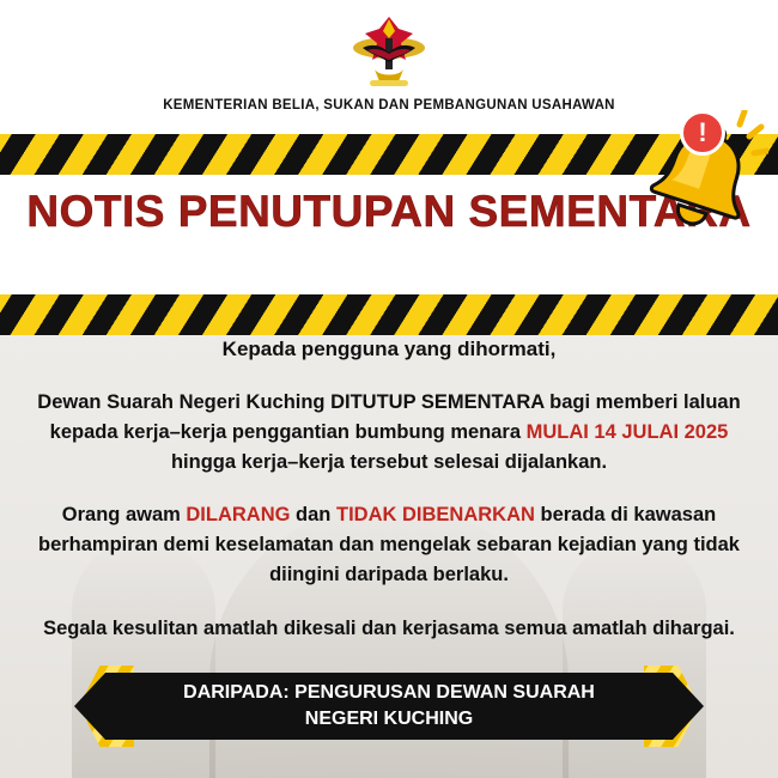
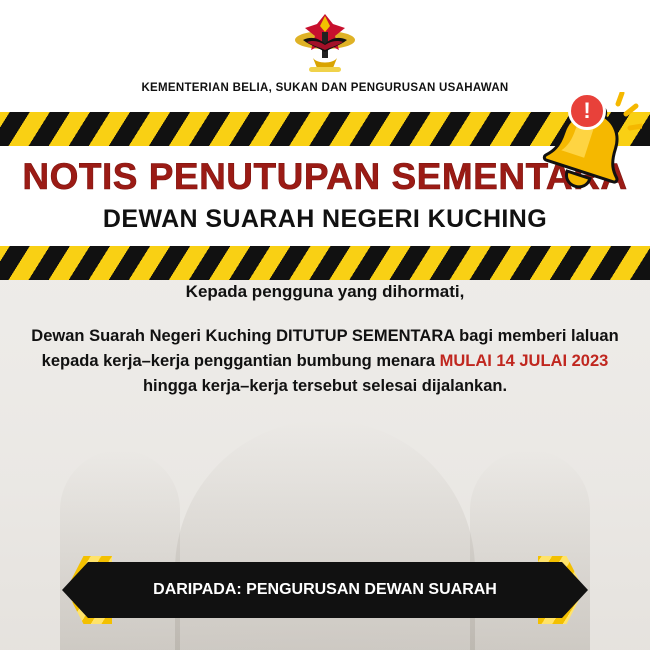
- KEMENTERIAN BELIA, SUKAN DAN PEMBANGUNAN USAHAWAN
+ KEMENTERIAN BELIA, SUKAN DAN PENGURUSAN USAHAWAN
  NOTIS PENUTUPAN SEMENTA
+ DEWAN SUARAH NEGERI KUCHING
  !
  Kepada pengguna yang dihormati,
- Dewan Suarah Negeri Kuching DITUTUP SEMENTARA bagi memberi laluan kepada kerja–kerja penggantian bumbung menara MULAI 14 JULAI 2025 hingga kerja–kerja tersebut selesai dijalankan.
+ Dewan Suarah Negeri Kuching DITUTUP SEMENTARA bagi memberi laluan kepada kerja–kerja penggantian bumbung menara MULAI 14 JULAI 2023 hingga kerja–kerja tersebut selesai dijalankan.
- Orang awam DILARANG dan TIDAK DIBENARKAN berada di kawasan berhampiran demi keselamatan dan mengelak sebaran kejadian yang tidak diingini daripada berlaku.
- Segala kesulitan amatlah dikesali dan kerjasama semua amatlah dihargai.
  DARIPADA: PENGURUSAN DEWAN SUARAH
- NEGERI KUCHING
